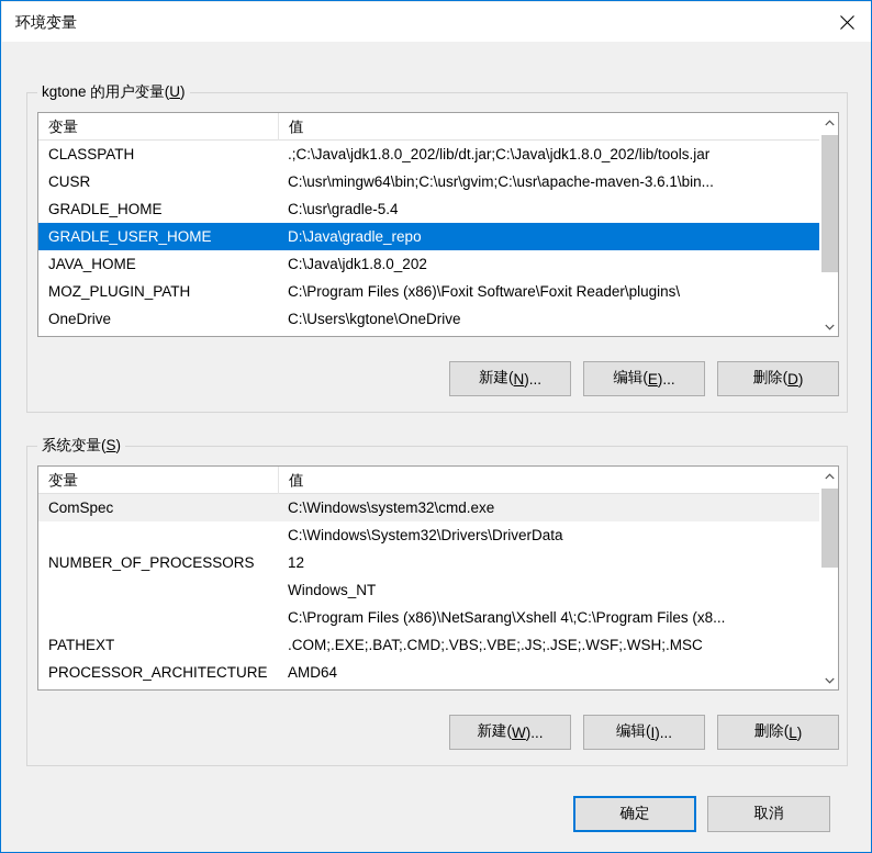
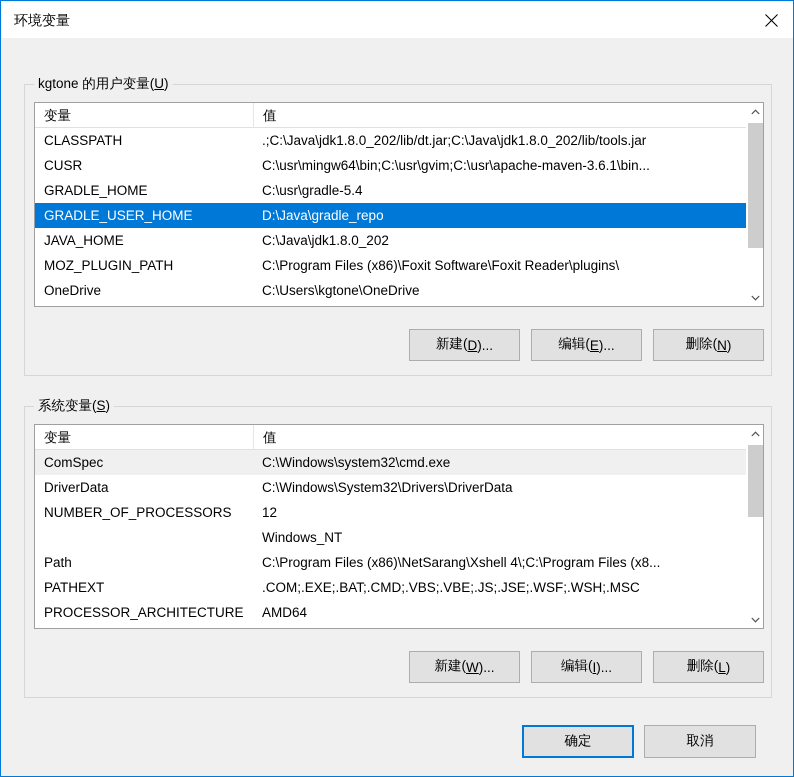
  环境变量
  kgtone 的用户变量(U)
  变量
  值
  CLASSPATH
  .;C:\Java\jdk1.8.0_202/lib/dt.jar;C:\Java\jdk1.8.0_202/lib/tools.jar
  CUSR
  C:\usr\mingw64\bin;C:\usr\gvim;C:\usr\apache-maven-3.6.1\bin...
  GRADLE_HOME
  C:\usr\gradle-5.4
  GRADLE_USER_HOME
  D:\Java\gradle_repo
  JAVA_HOME
  C:\Java\jdk1.8.0_202
  MOZ_PLUGIN_PATH
  C:\Program Files (x86)\Foxit Software\Foxit Reader\plugins\
  OneDrive
  C:\Users\kgtone\OneDrive
  新建(
- N
+ D
  )...
  编辑(
  E
  )...
  删除(
- D
+ N
  )
  系统变量(S)
  变量
  值
  ComSpec
  C:\Windows\system32\cmd.exe
+ DriverData
  C:\Windows\System32\Drivers\DriverData
  NUMBER_OF_PROCESSORS
  12
  Windows_NT
+ Path
  C:\Program Files (x86)\NetSarang\Xshell 4\;C:\Program Files (x8...
  PATHEXT
  .COM;.EXE;.BAT;.CMD;.VBS;.VBE;.JS;.JSE;.WSF;.WSH;.MSC
  PROCESSOR_ARCHITECTURE
  AMD64
  新建(
  W
  )...
  编辑(
  I
  )...
  删除(
  L
  )
  确定
  取消
